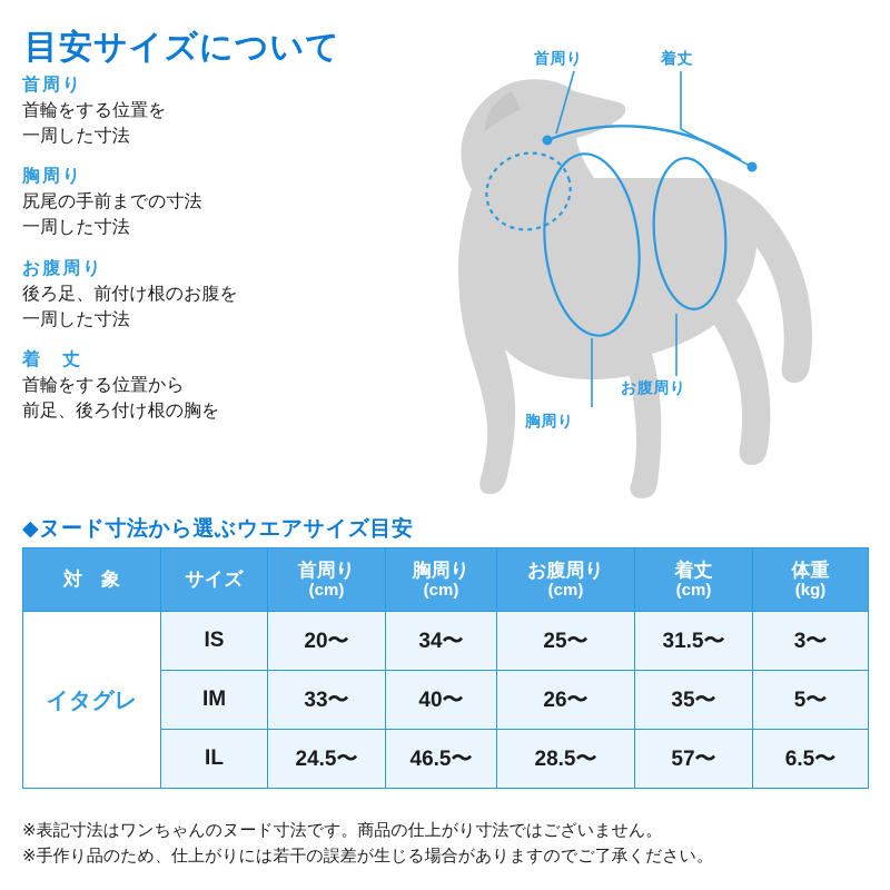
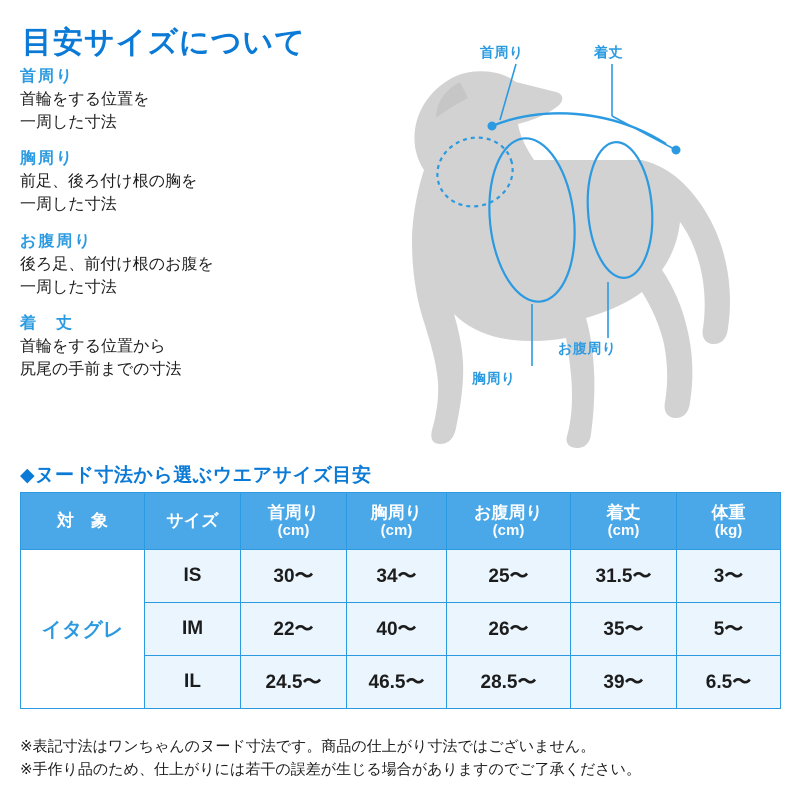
  目安サイズについて
  首周り
  首輪をする位置を
  一周した寸法
  胸周り
- 尻尾の手前までの寸法
+ 前足、後ろ付け根の胸を
  一周した寸法
  お腹周り
  後ろ足、前付け根のお腹を
  一周した寸法
  着 丈
  首輪をする位置から
- 前足、後ろ付け根の胸を
+ 尻尾の手前までの寸法
  首周り
  着丈
  お腹周り
  胸周り
  ◆ヌード寸法から選ぶウエアサイズ目安
  対 象	サイズ	首周り (cm)	胸周り (cm)	お腹周り (cm)	着丈 (cm)	体重 (kg)
- イタグレ	IS	20〜	34〜	25〜	31.5〜	3〜
+ イタグレ	IS	30〜	34〜	25〜	31.5〜	3〜
- IM	33〜	40〜	26〜	35〜	5〜
+ IM	22〜	40〜	26〜	35〜	5〜
- IL	24.5〜	46.5〜	28.5〜	57〜	6.5〜
+ IL	24.5〜	46.5〜	28.5〜	39〜	6.5〜
  ※表記寸法はワンちゃんのヌード寸法です。商品の仕上がり寸法ではございません。
  ※手作り品のため、仕上がりには若干の誤差が生じる場合がありますのでご了承ください。
